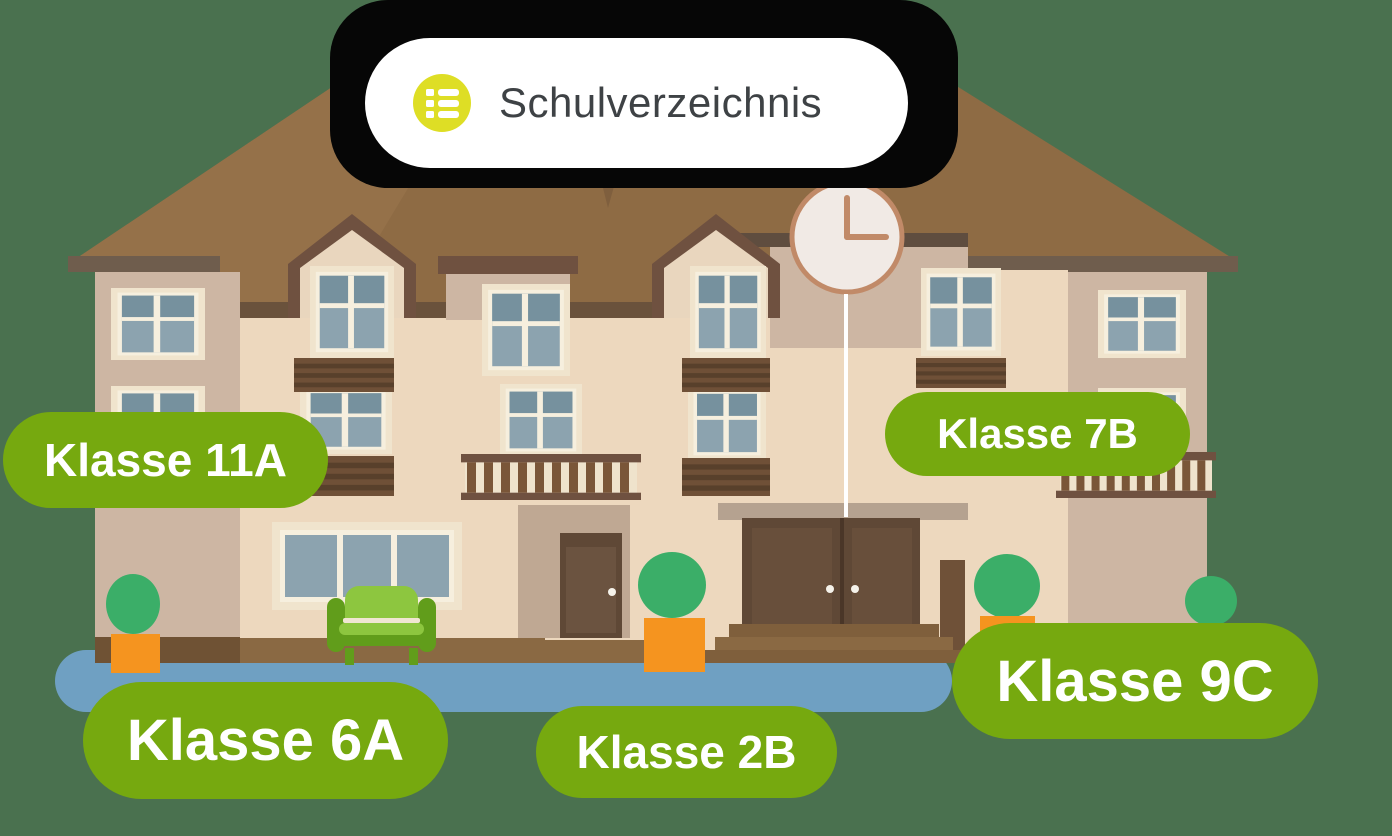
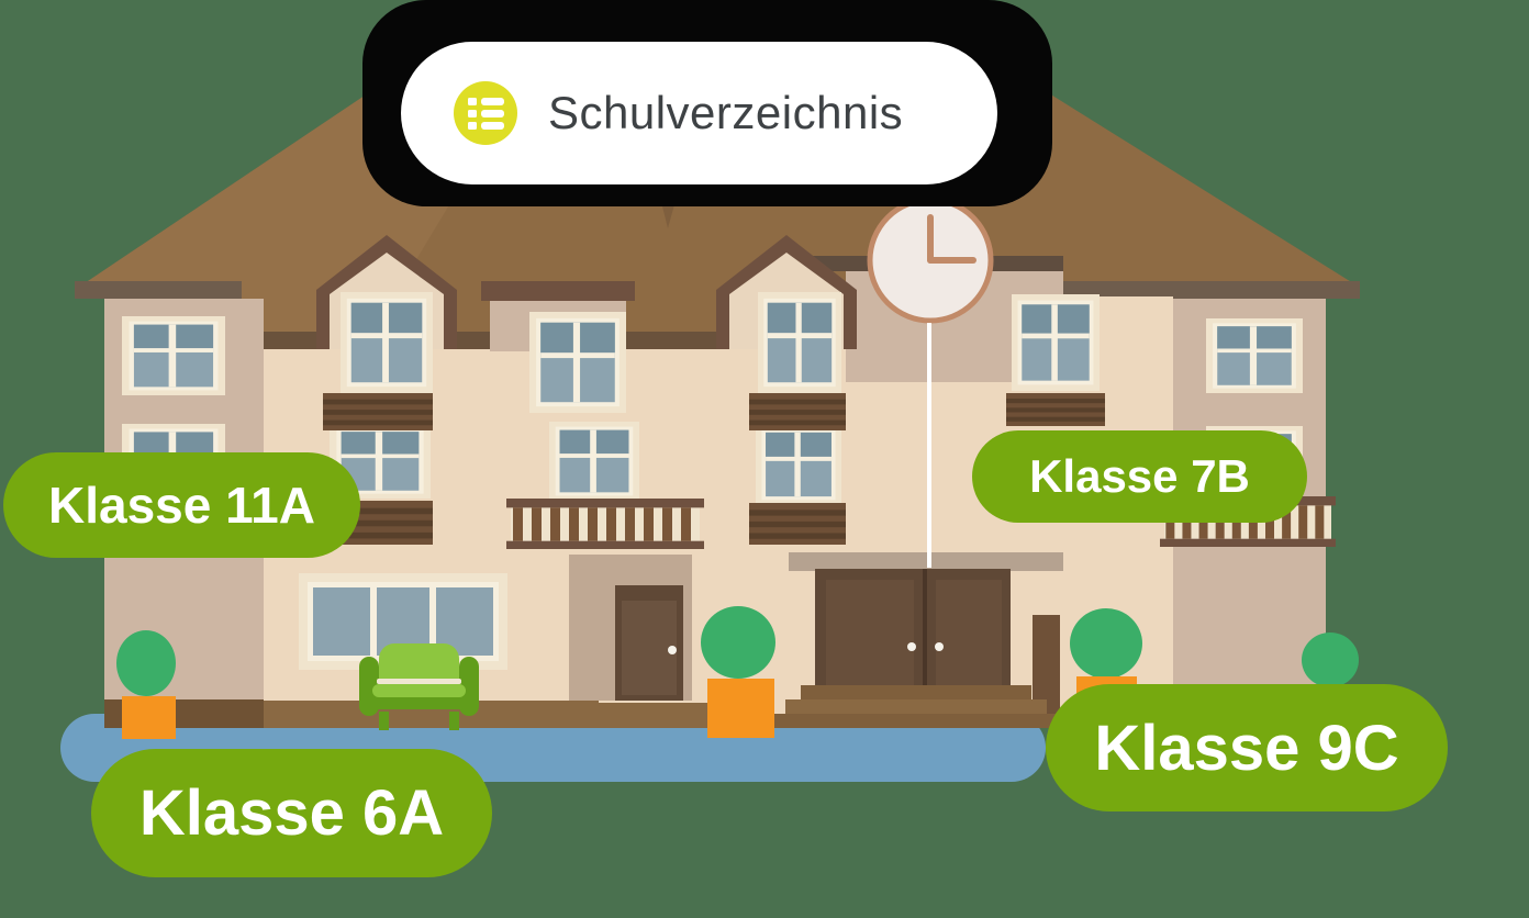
  Schulverzeichnis
  Klasse 11A
  Klasse 7B
  Klasse 6A
- Klasse 2B
  Klasse 9C
